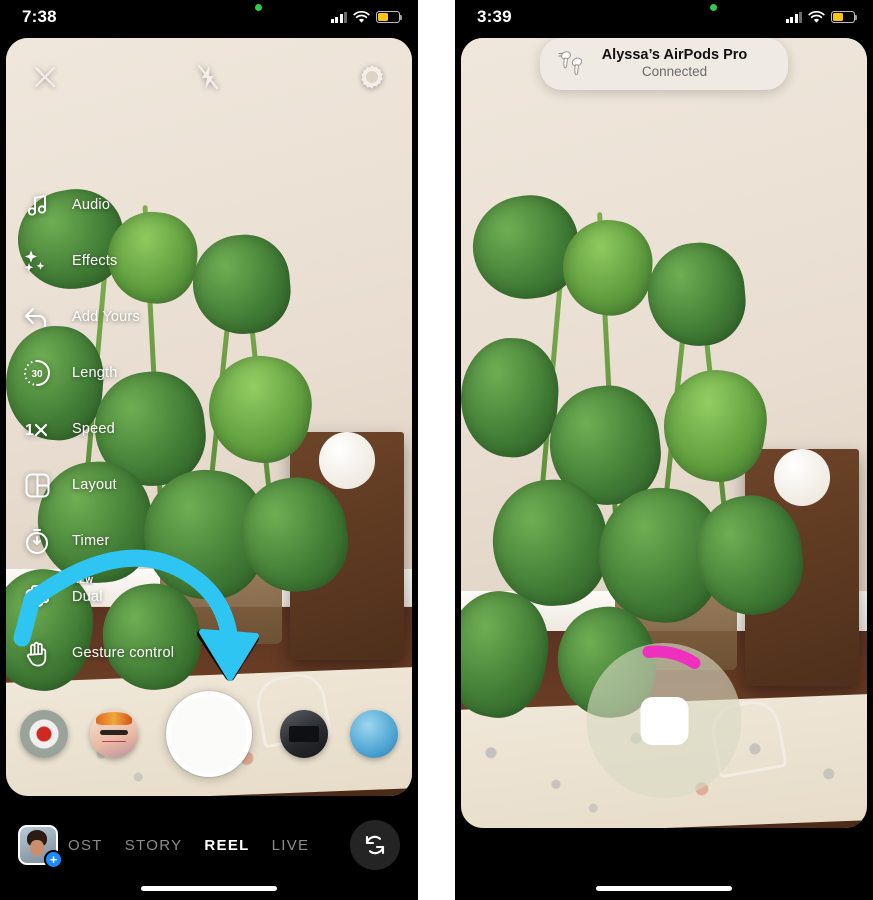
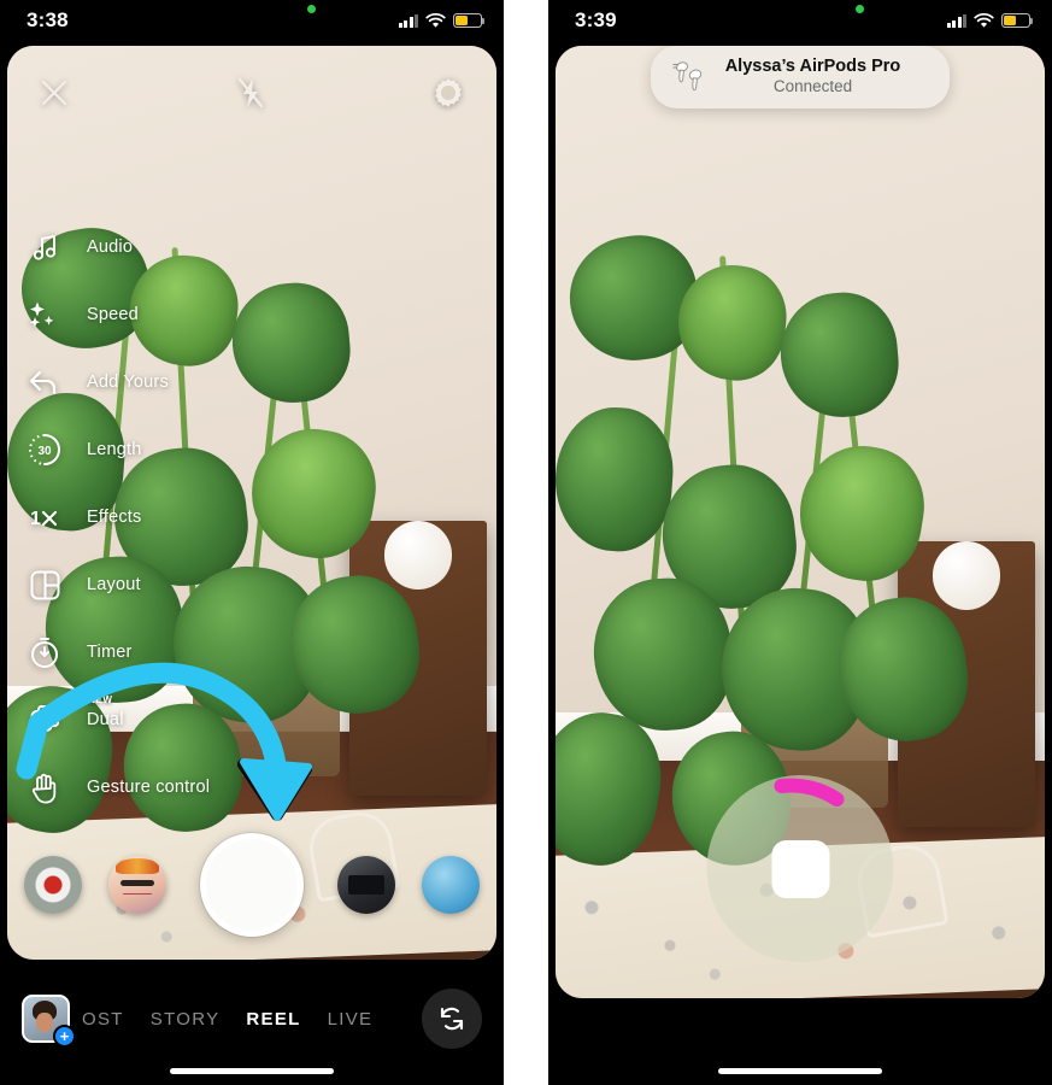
- 7:38
+ 3:38
  Audio
- Effects
+ Speed
  Add Yours
  30
  Length
  1
- Speed
+ Effects
  Layout
  Timer
  Dual
  Gesture control
  +
  OST
  STORY
  REEL
  LIVE
  3:39
  Alyssa’s AirPods Pro
  Connected
